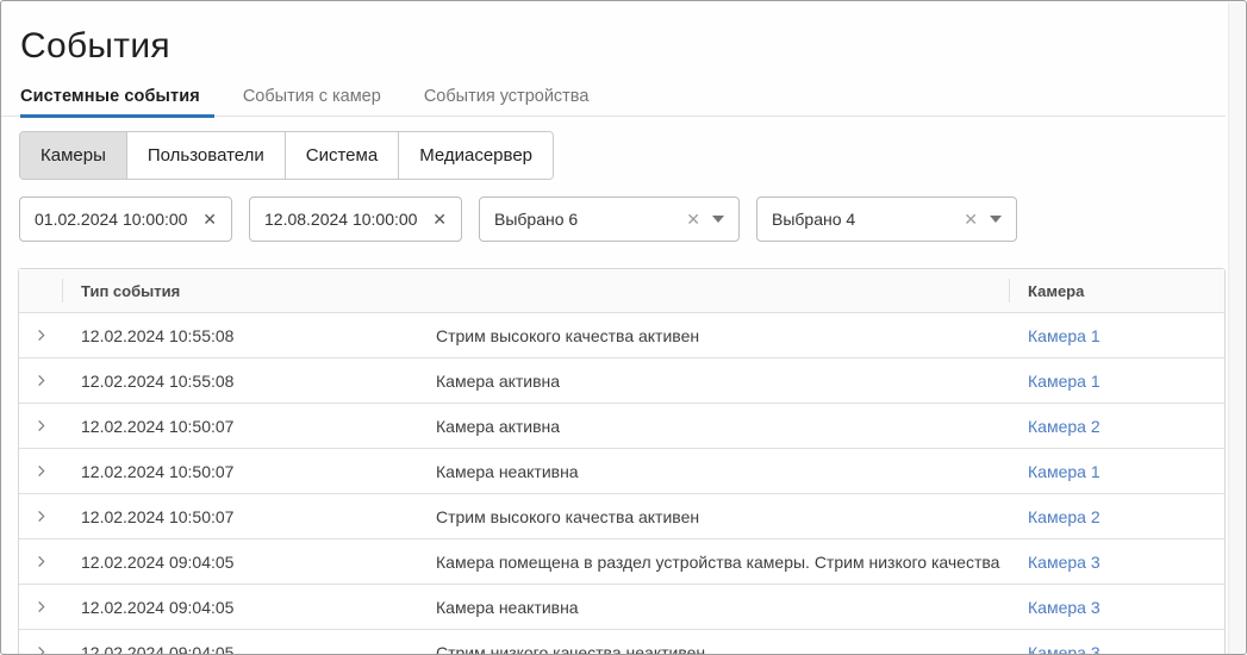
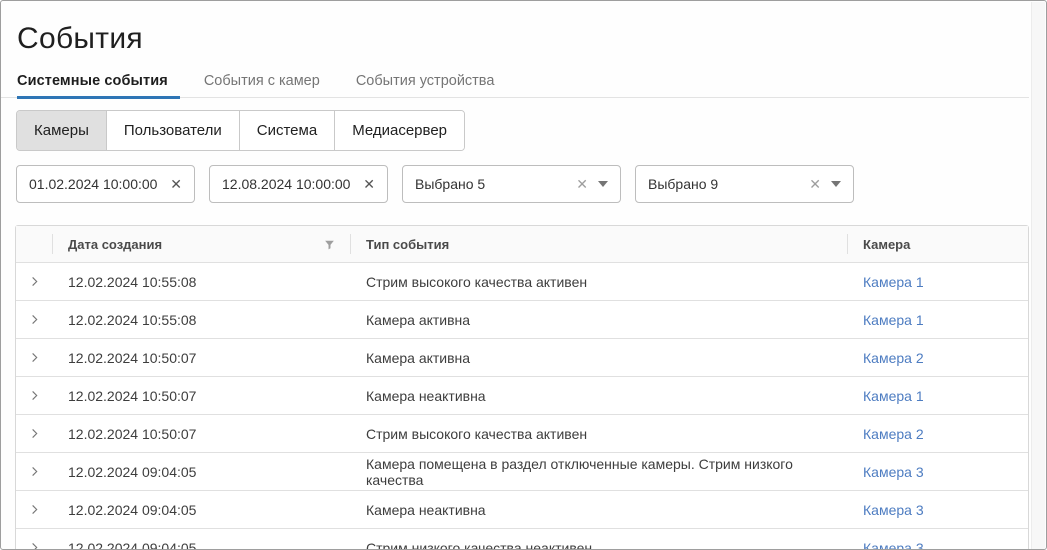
  События
  Системные события
  События с камер
  События устройства
  Камеры
  Пользователи
  Система
  Медиасервер
  01.02.2024 10:00:00
  ✕
  12.08.2024 10:00:00
  ✕
- Выбрано 6
+ Выбрано 5
  ✕
- Выбрано 4
+ Выбрано 9
  ✕
+ Дата создания
  Тип события
  Камера
  12.02.2024 10:55:08
  Стрим высокого качества активен
  Камера 1
  12.02.2024 10:55:08
  Камера активна
  Камера 1
  12.02.2024 10:50:07
  Камера активна
  Камера 2
  12.02.2024 10:50:07
  Камера неактивна
  Камера 1
  12.02.2024 10:50:07
  Стрим высокого качества активен
  Камера 2
  12.02.2024 09:04:05
- Камера помещена в раздел устройства камеры. Стрим низкого качества
+ Камера помещена в раздел отключенные камеры. Стрим низкого качества
  Камера 3
  12.02.2024 09:04:05
  Камера неактивна
  Камера 3
  12.02.2024 09:04:05
  Стрим низкого качества неактивен
  Камера 3
